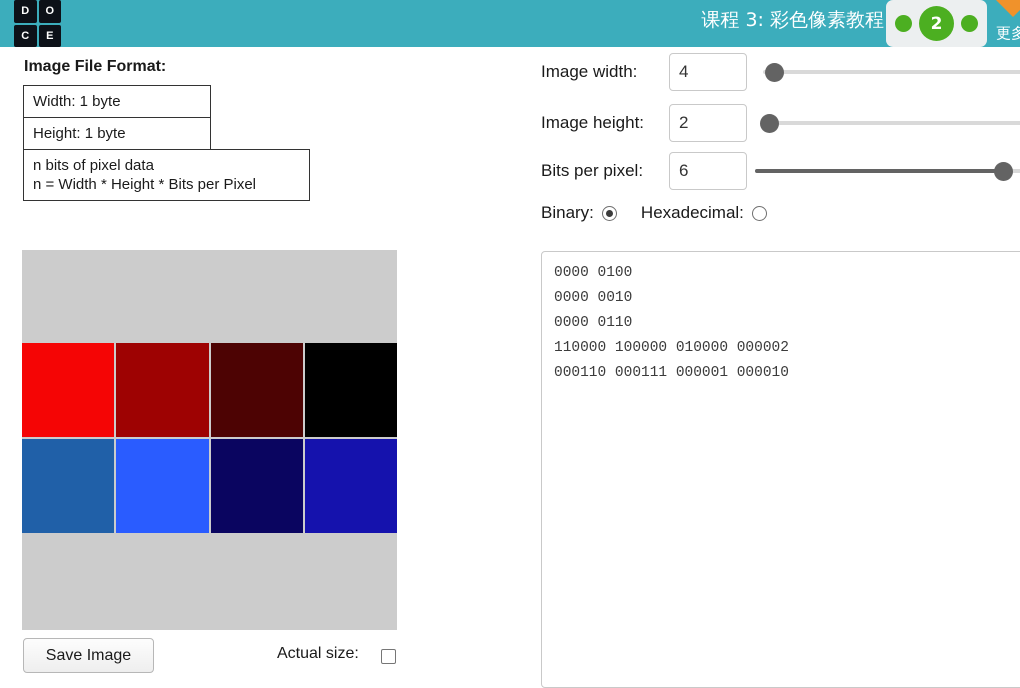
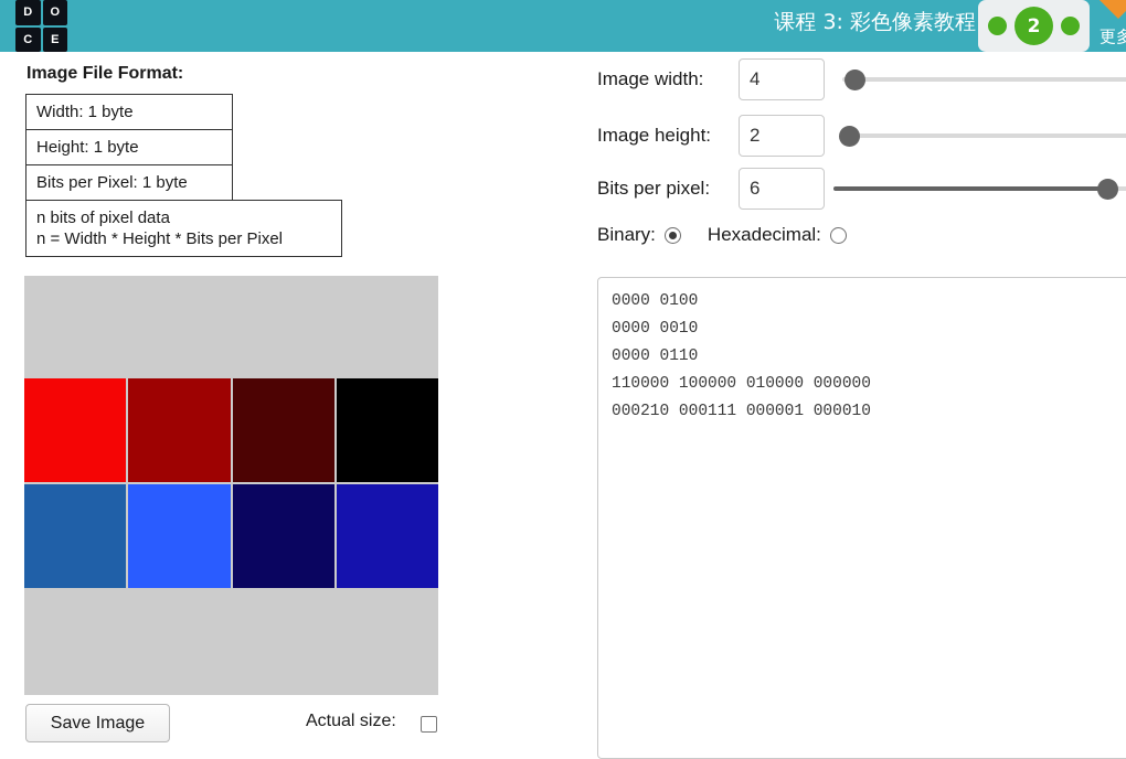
  D
  O
  C
  E
  课程 3: 彩色像素教程
  2
  更多
  Image File Format:
  Width: 1 byte
  Height: 1 byte
+ Bits per Pixel: 1 byte
  n bits of pixel data
  n = Width * Height * Bits per Pixel
  Save Image
  Actual size:
  Image width:
  4
  Image height:
  2
  Bits per pixel:
  6
  Binary:
  Hexadecimal:
  0000 0100
  0000 0010
  0000 0110
- 110000 100000 010000 000002
+ 110000 100000 010000 000000
- 000110 000111 000001 000010
+ 000210 000111 000001 000010
